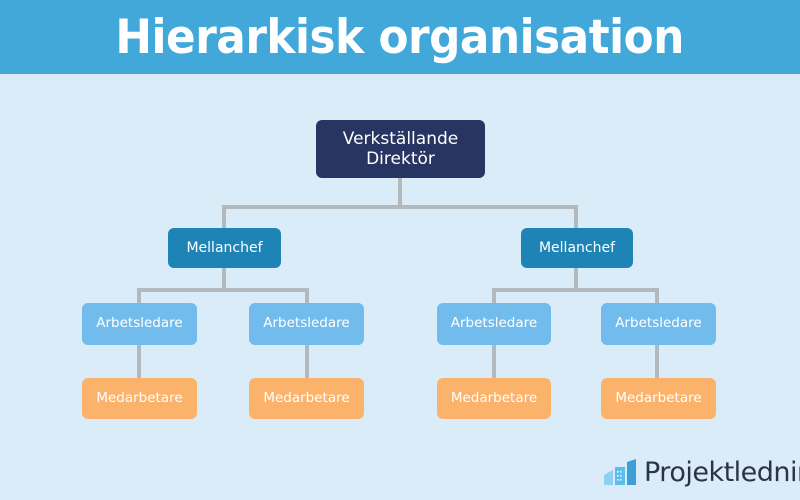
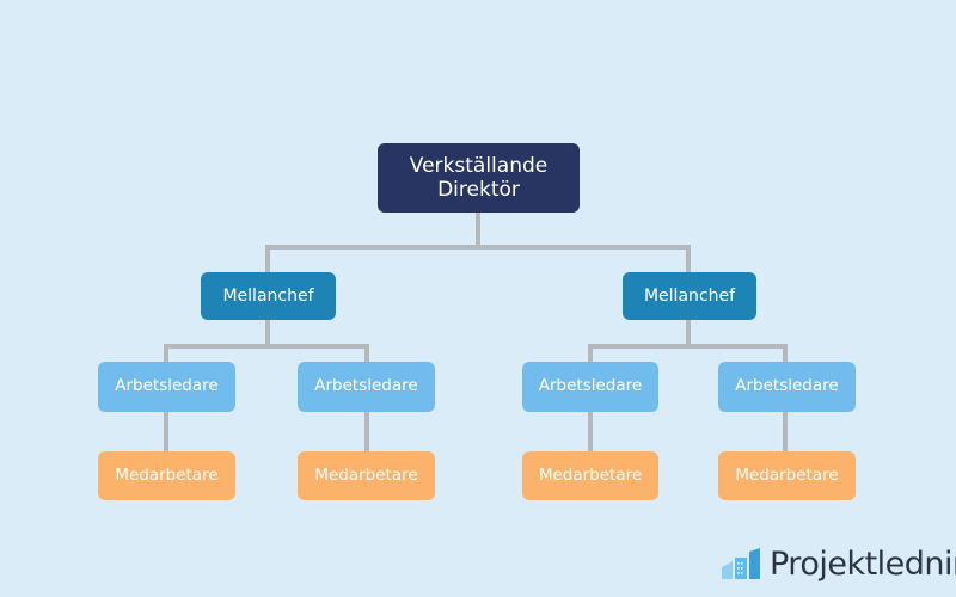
- Hierarkisk organisation
  Verkställande
  Direktör
  Mellanchef
  Mellanchef
  Arbetsledare
  Arbetsledare
  Arbetsledare
  Arbetsledare
  Medarbetare
  Medarbetare
  Medarbetare
  Medarbetare
  Projektledni
